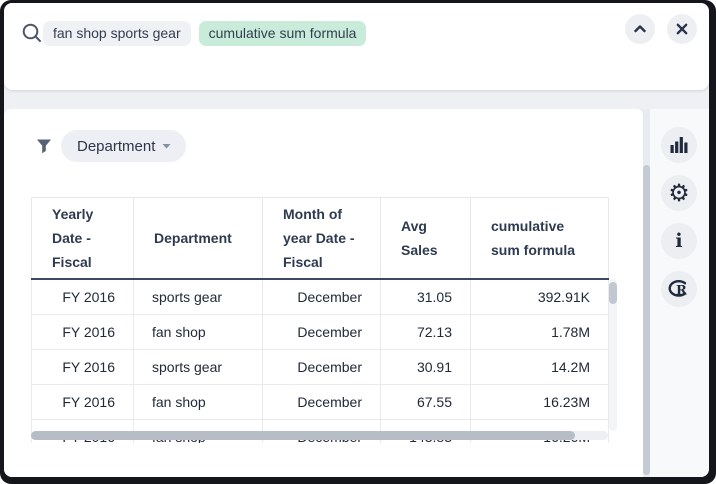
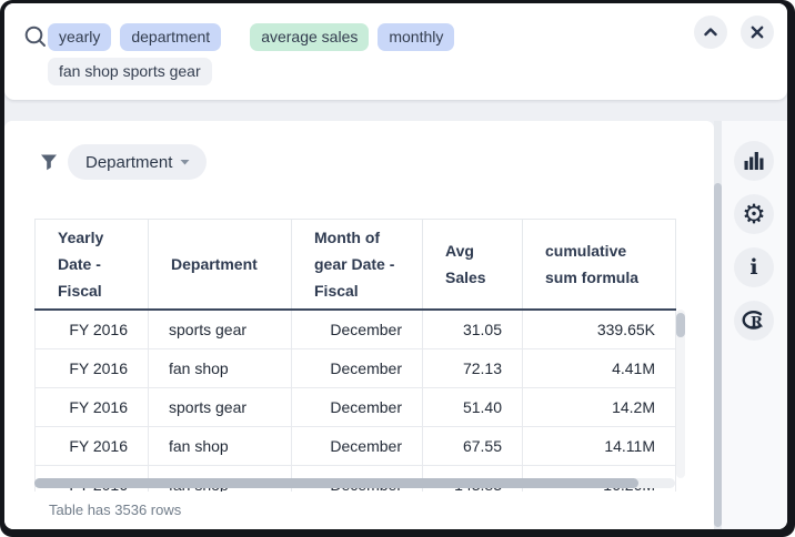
+ yearly
+ department
+ average sales
+ monthly
  fan shop sports gear
- cumulative sum formula
  Department
- Yearly Date - Fiscal	Department	Month of year Date - Fiscal	Avg Sales	cumulative sum formula
+ Yearly Date - Fiscal	Department	Month of gear Date - Fiscal	Avg Sales	cumulative sum formula
- FY 2016	sports gear	December	31.05	392.91K
+ FY 2016	sports gear	December	31.05	339.65K
- FY 2016	fan shop	December	72.13	1.78M
+ FY 2016	fan shop	December	72.13	4.41M
- FY 2016	sports gear	December	30.91	14.2M
+ FY 2016	sports gear	December	51.40	14.2M
- FY 2016	fan shop	December	67.55	16.23M
+ FY 2016	fan shop	December	67.55	14.11M
+ Table has 3536 rows
  ⚙
  i
  R
